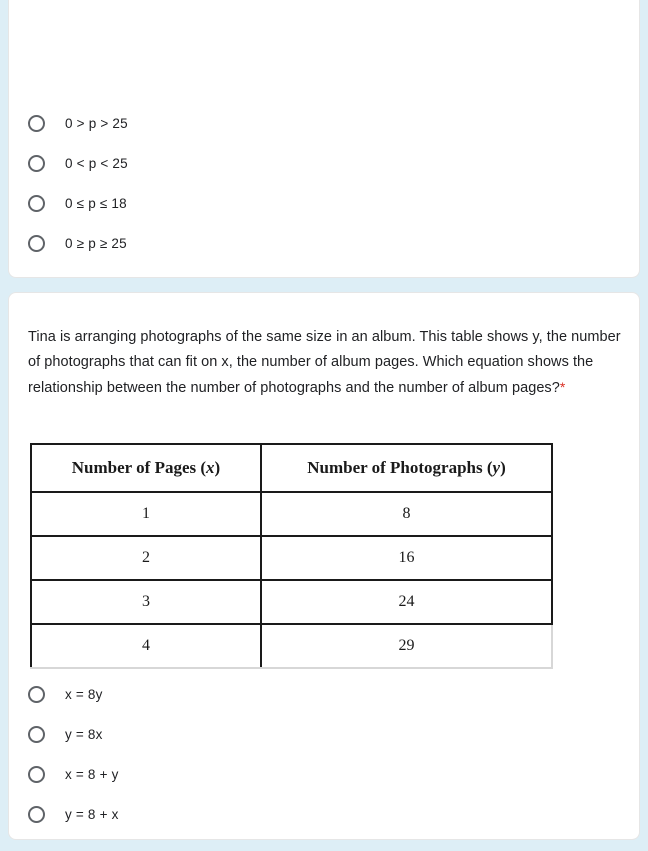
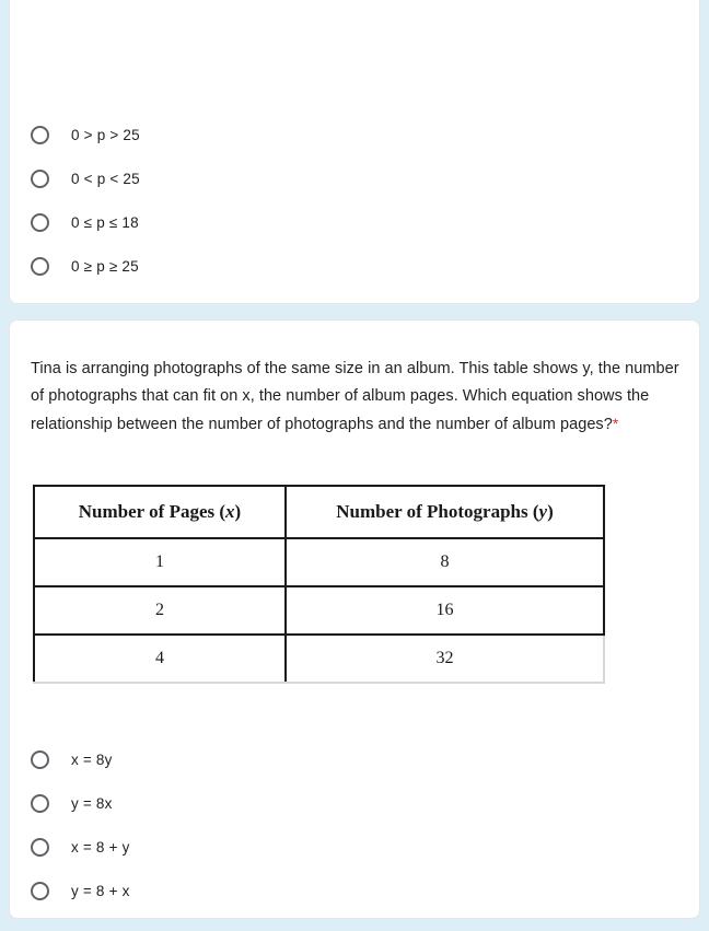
  0 > p > 25
  0 < p < 25
  0 ≤ p ≤ 18
  0 ≥ p ≥ 25
  Tina is arranging photographs of the same size in an album. This table shows y, the number of photographs that can fit on x, the number of album pages. Which equation shows the relationship between the number of photographs and the number of album pages?*
  Number of Pages (x)	Number of Photographs (y)
  1	8
  2	16
- 3	24
- 4	29
+ 4	32
  x = 8y
  y = 8x
  x = 8 + y
  y = 8 + x
